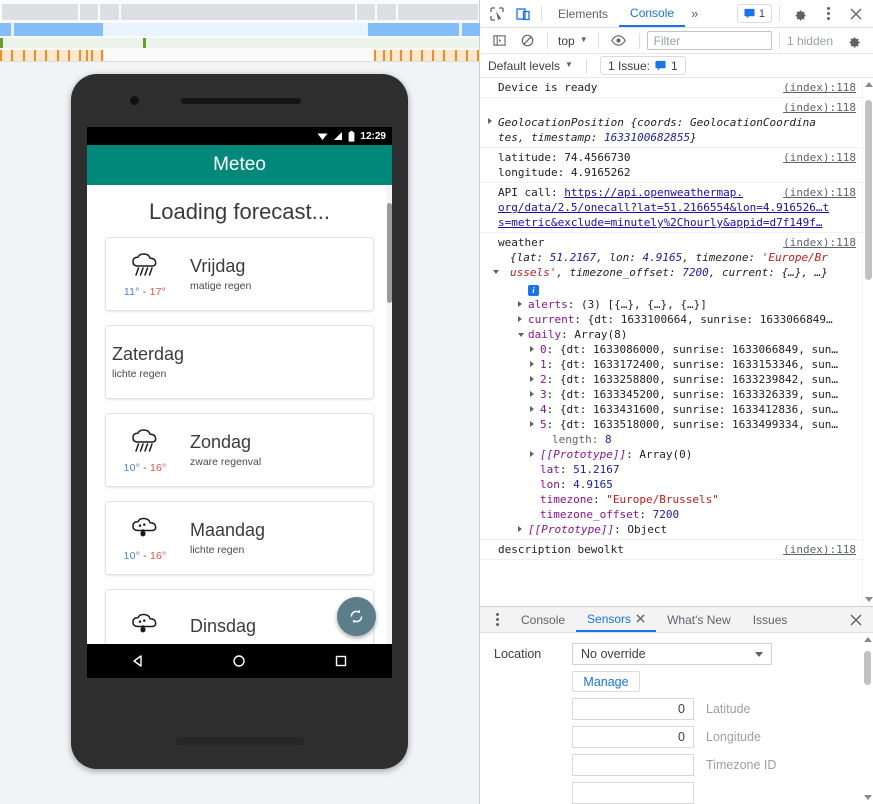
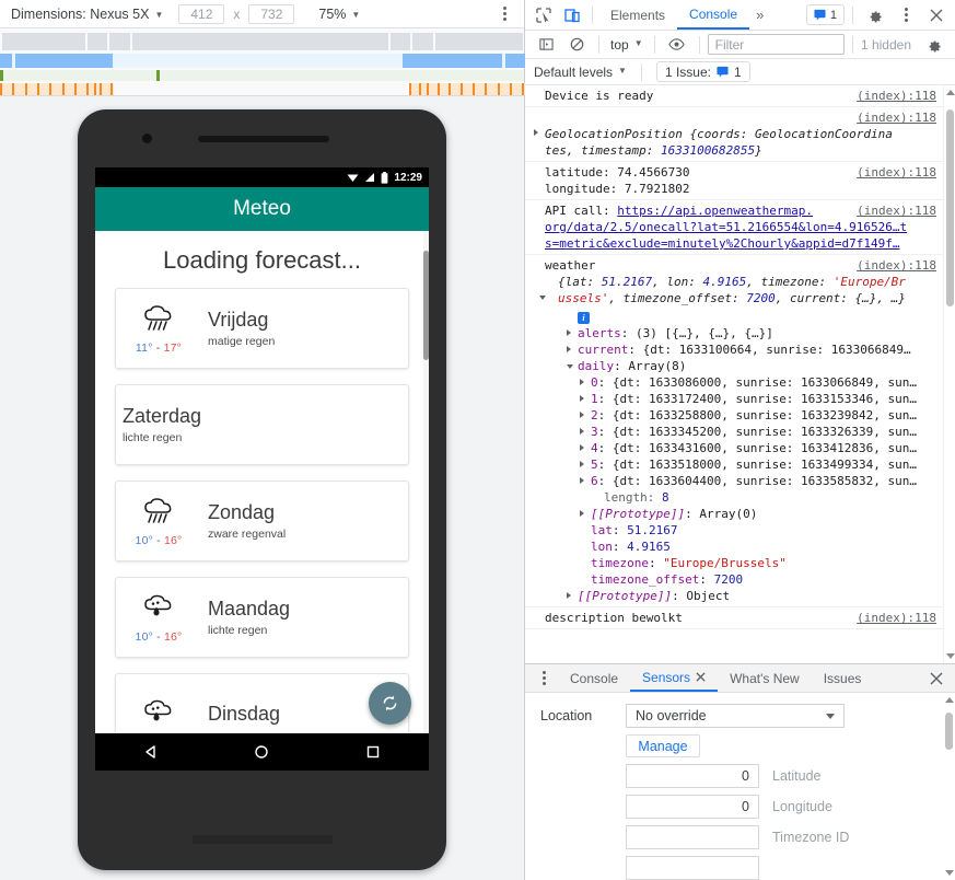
+ Dimensions: Nexus 5X ▼
+ 412
+ x
+ 732
+ 75% ▼
  12:29
  Meteo
  Loading forecast...
  11° - 17°
  Vrijdag
  matige regen
  Zaterdag
  lichte regen
  10° - 16°
  Zondag
  zware regenval
  10° - 16°
  Maandag
  lichte regen
  Dinsdag
  Elements
  Console
  »
  1
  top
  ▼
  Filter
  1 hidden
  Default levels
  ▼
  1 Issue:
  1
  (index):118
  Device is ready
  (index):118
  GeolocationPosition {coords: GeolocationCoordina
  tes, timestamp: 1633100682855}
  (index):118
  latitude: 74.4566730
- longitude: 4.9165262
+ longitude: 7.7921802
  (index):118
  API call: https://api.openweathermap.
  org/data/2.5/onecall?lat=51.2166554&lon=4.916526…t
  s=metric&exclude=minutely%2Chourly&appid=d7f149f…
  (index):118
  weather
  {lat: 51.2167, lon: 4.9165, timezone: 'Europe/Br
  ussels', timezone_offset: 7200, current: {…}, …}
  i
  alerts: (3) [{…}, {…}, {…}]
  current: {dt: 1633100664, sunrise: 1633066849…
  daily: Array(8)
  0: {dt: 1633086000, sunrise: 1633066849, sun…
  1: {dt: 1633172400, sunrise: 1633153346, sun…
  2: {dt: 1633258800, sunrise: 1633239842, sun…
  3: {dt: 1633345200, sunrise: 1633326339, sun…
  4: {dt: 1633431600, sunrise: 1633412836, sun…
  5: {dt: 1633518000, sunrise: 1633499334, sun…
+ 6: {dt: 1633604400, sunrise: 1633585832, sun…
  length: 8
  [[Prototype]]: Array(0)
  lat: 51.2167
  lon: 4.9165
  timezone: "Europe/Brussels"
  timezone_offset: 7200
  [[Prototype]]: Object
  (index):118
  description bewolkt
  Console
  Sensors
  What's New
  Issues
  Location
  No override
  Manage
  0
  Latitude
  0
  Longitude
  Timezone ID
